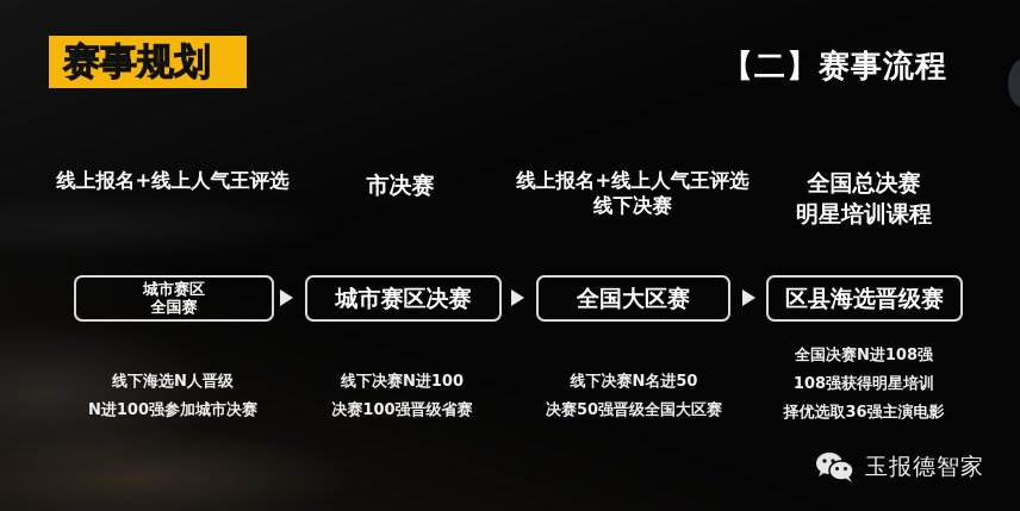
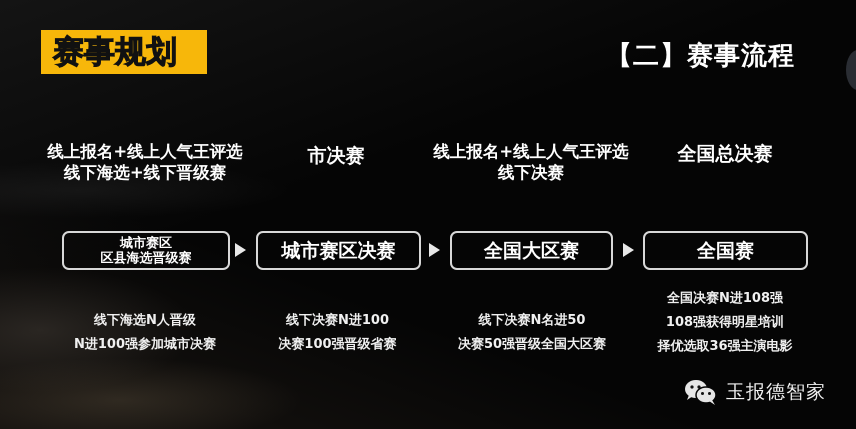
  赛事规划
  【二】赛事流程
  线上报名+线上人气王评选
+ 线下海选+线下晋级赛
  市决赛
  线上报名+线上人气王评选
  线下决赛
  全国总决赛
- 明星培训课程
  城市赛区
- 全国赛
+ 区县海选晋级赛
  城市赛区决赛
  全国大区赛
- 区县海选晋级赛
+ 全国赛
  线下海选N人晋级
  N进100强参加城市决赛
  线下决赛N进100
  决赛100强晋级省赛
  线下决赛N名进50
  决赛50强晋级全国大区赛
  全国决赛N进108强
  108强获得明星培训
  择优选取36强主演电影
  玉报德智家
